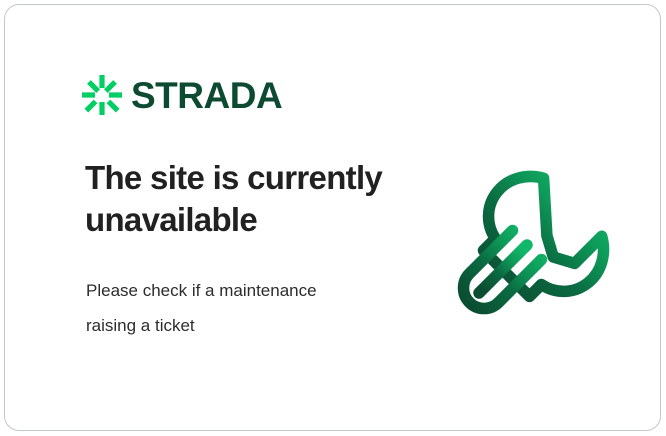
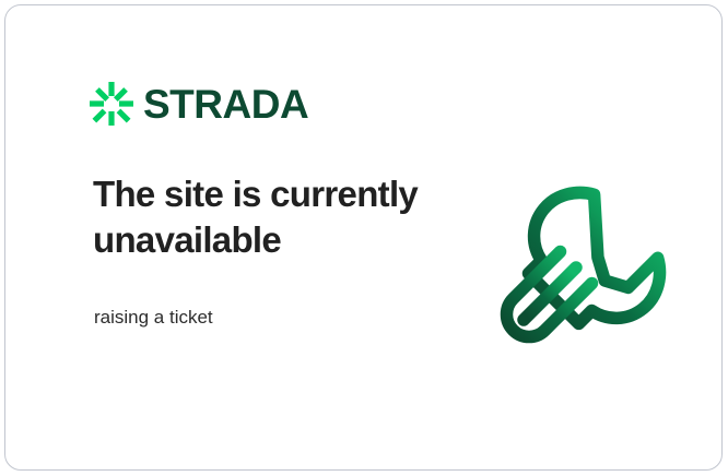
  STRADA
  The site is currently unavailable
- Please check if a maintenance
  raising a ticket
